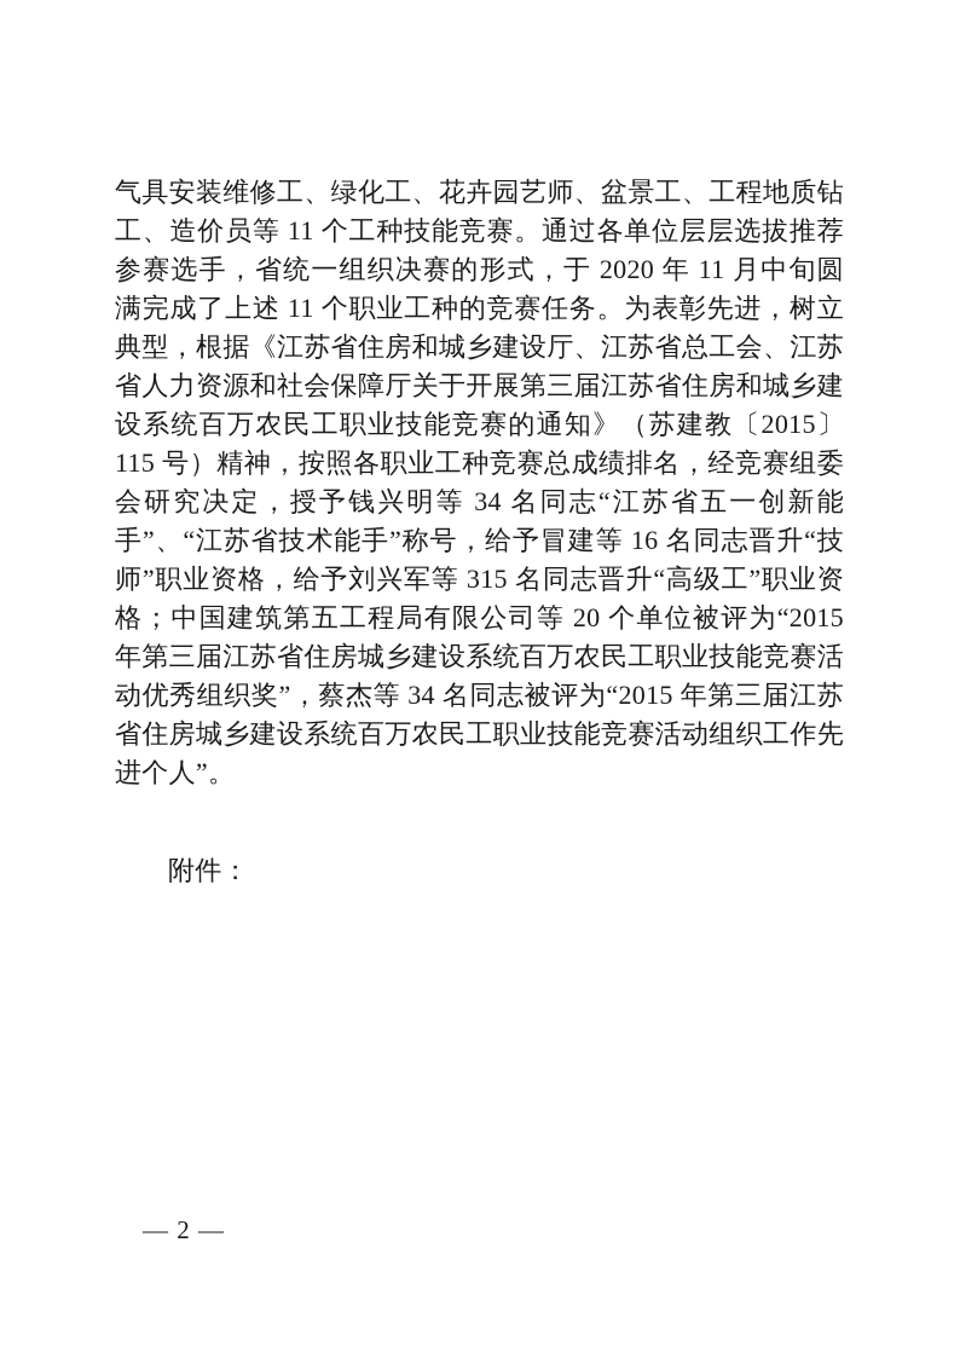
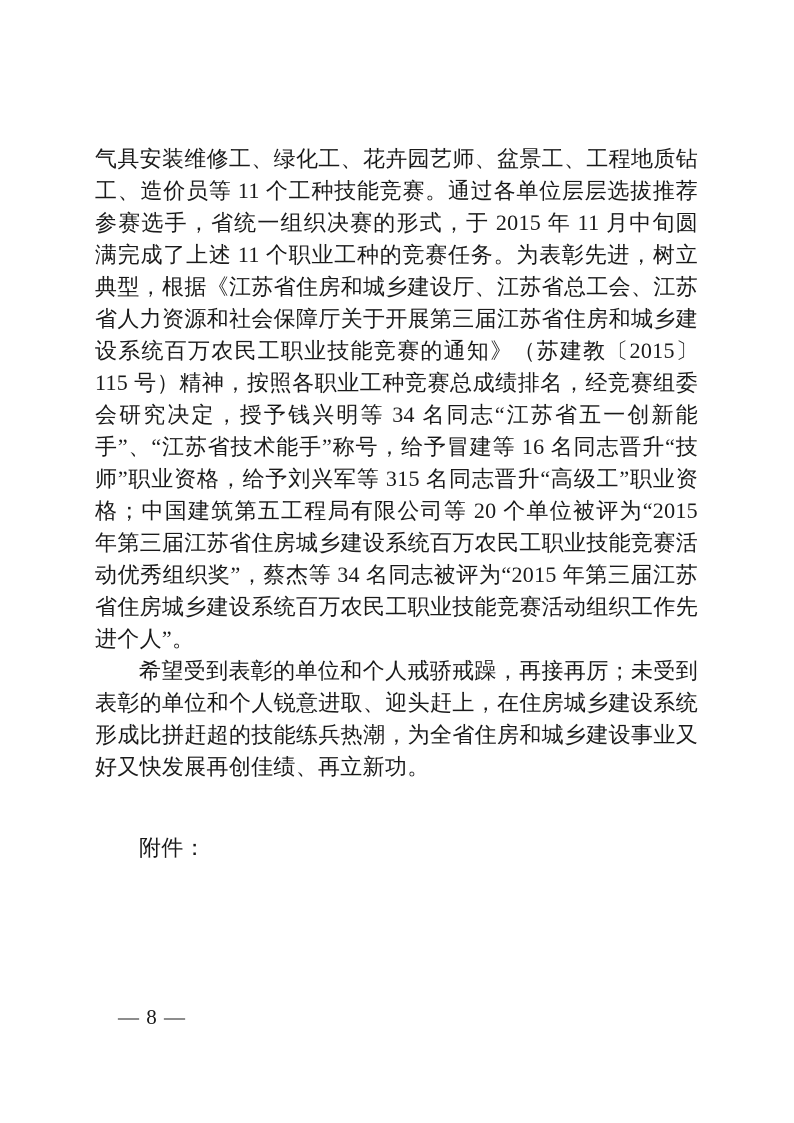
- 气具安装维修工、绿化工、花卉园艺师、盆景工、工程地质钻工、造价员等 11 个工种技能竞赛。通过各单位层层选拔推荐参赛选手，省统一组织决赛的形式，于 2020 年 11 月中旬圆满完成了上述 11 个职业工种的竞赛任务。为表彰先进，树立典型，根据《江苏省住房和城乡建设厅、江苏省总工会、江苏省人力资源和社会保障厅关于开展第三届江苏省住房和城乡建设系统百万农民工职业技能竞赛的通知》（苏建教〔2015〕115 号）精神，按照各职业工种竞赛总成绩排名，经竞赛组委会研究决定，授予钱兴明等 34 名同志“江苏省五一创新能手”、“江苏省技术能手”称号，给予冒建等 16 名同志晋升“技师”职业资格，给予刘兴军等 315 名同志晋升“高级工”职业资格；中国建筑第五工程局有限公司等 20 个单位被评为“2015 年第三届江苏省住房城乡建设系统百万农民工职业技能竞赛活动优秀组织奖”，蔡杰等 34 名同志被评为“2015 年第三届江苏省住房城乡建设系统百万农民工职业技能竞赛活动组织工作先进个人”。
+ 气具安装维修工、绿化工、花卉园艺师、盆景工、工程地质钻工、造价员等 11 个工种技能竞赛。通过各单位层层选拔推荐参赛选手，省统一组织决赛的形式，于 2015 年 11 月中旬圆满完成了上述 11 个职业工种的竞赛任务。为表彰先进，树立典型，根据《江苏省住房和城乡建设厅、江苏省总工会、江苏省人力资源和社会保障厅关于开展第三届江苏省住房和城乡建设系统百万农民工职业技能竞赛的通知》（苏建教〔2015〕115 号）精神，按照各职业工种竞赛总成绩排名，经竞赛组委会研究决定，授予钱兴明等 34 名同志“江苏省五一创新能手”、“江苏省技术能手”称号，给予冒建等 16 名同志晋升“技师”职业资格，给予刘兴军等 315 名同志晋升“高级工”职业资格；中国建筑第五工程局有限公司等 20 个单位被评为“2015 年第三届江苏省住房城乡建设系统百万农民工职业技能竞赛活动优秀组织奖”，蔡杰等 34 名同志被评为“2015 年第三届江苏省住房城乡建设系统百万农民工职业技能竞赛活动组织工作先进个人”。
+ 希望受到表彰的单位和个人戒骄戒躁，再接再厉；未受到表彰的单位和个人锐意进取、迎头赶上，在住房城乡建设系统形成比拼赶超的技能练兵热潮，为全省住房和城乡建设事业又好又快发展再创佳绩、再立新功。
  附件：
- — 2 —
+ — 8 —
